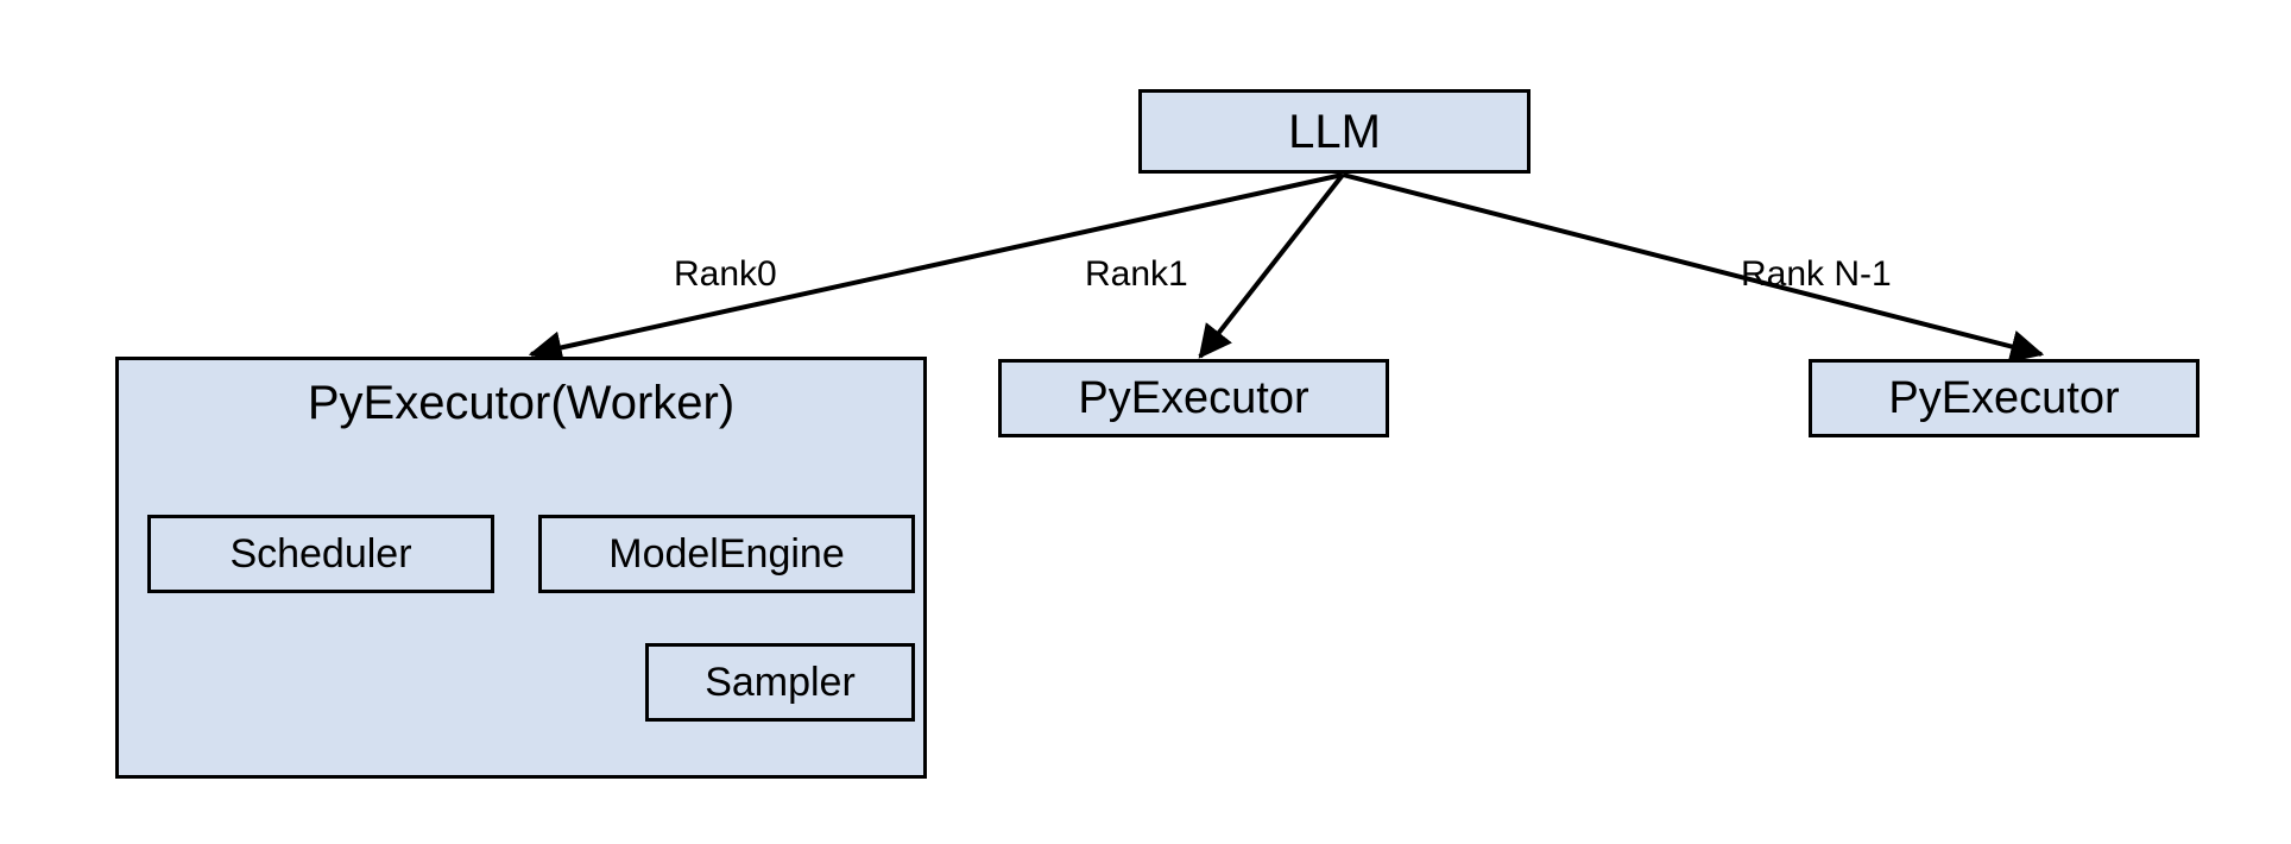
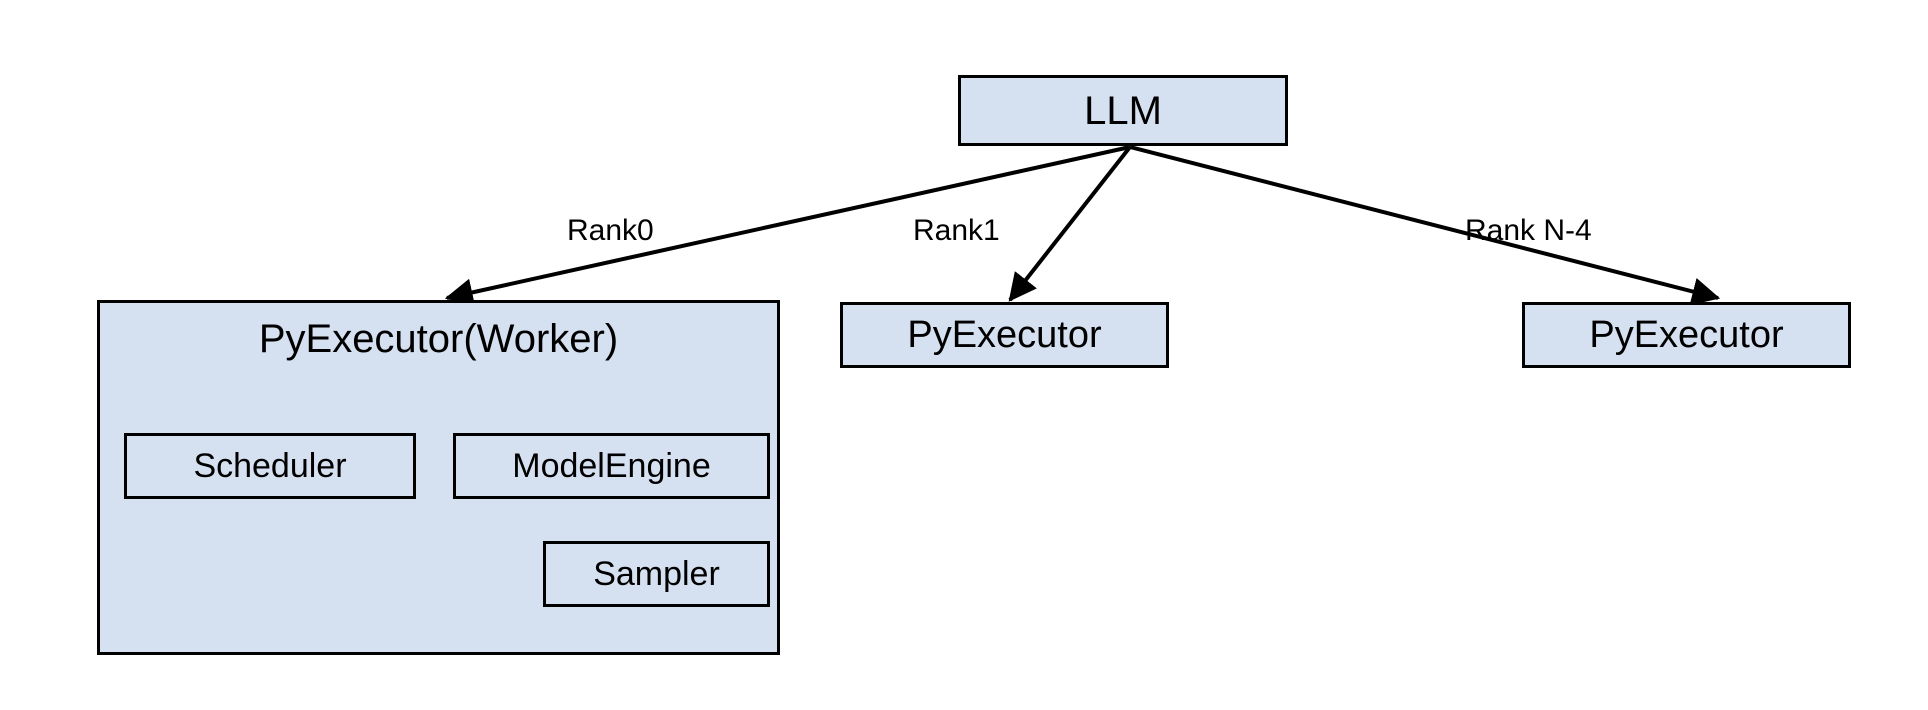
  LLM
  PyExecutor(Worker)
  Scheduler
  ModelEngine
  Sampler
  PyExecutor
  PyExecutor
  Rank0
  Rank1
- Rank N-1
+ Rank N-4
